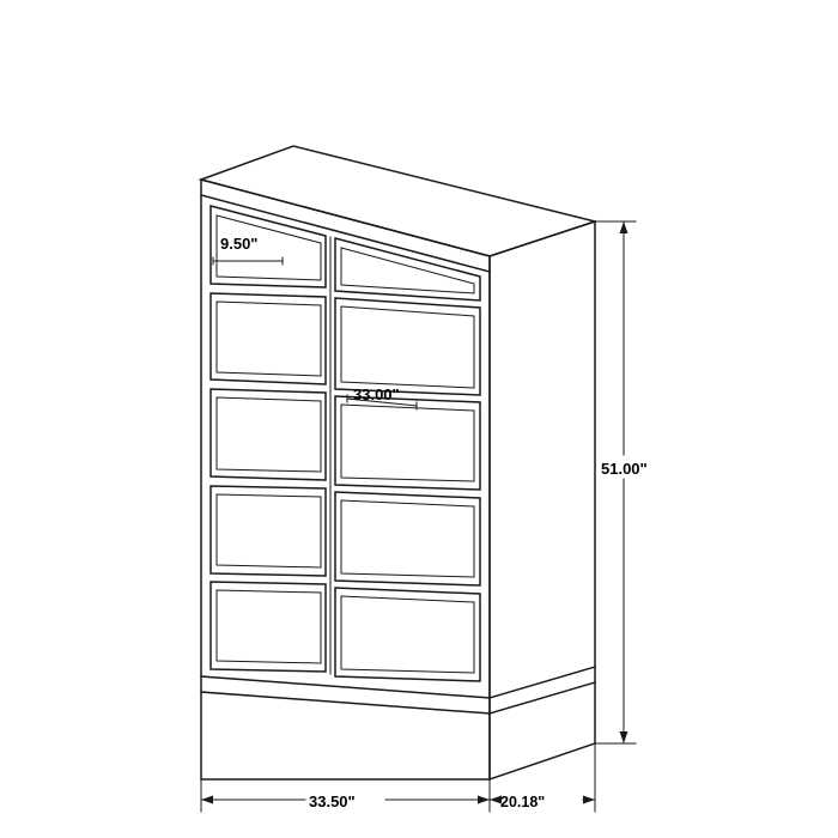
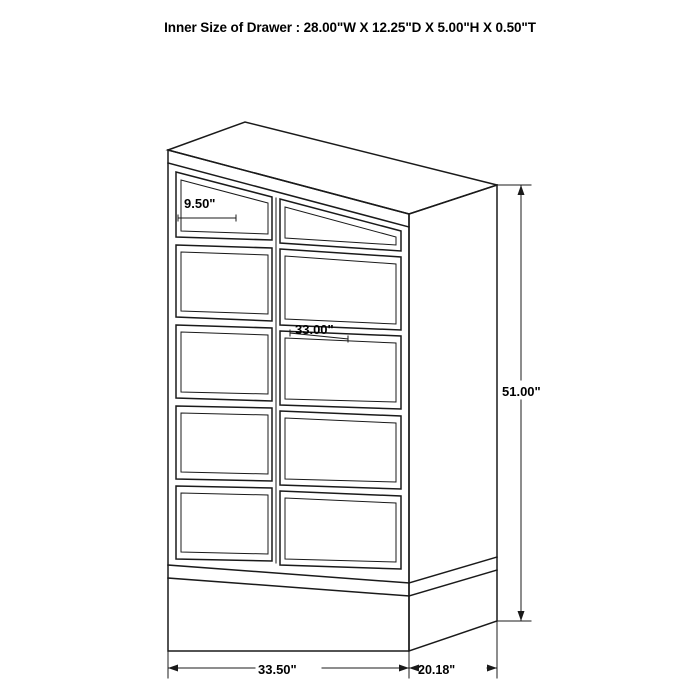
+ Inner Size of Drawer : 28.00"W X 12.25"D X 5.00"H X 0.50"T
  9.50"
  33.00"
  51.00"
  33.50"
  20.18"
